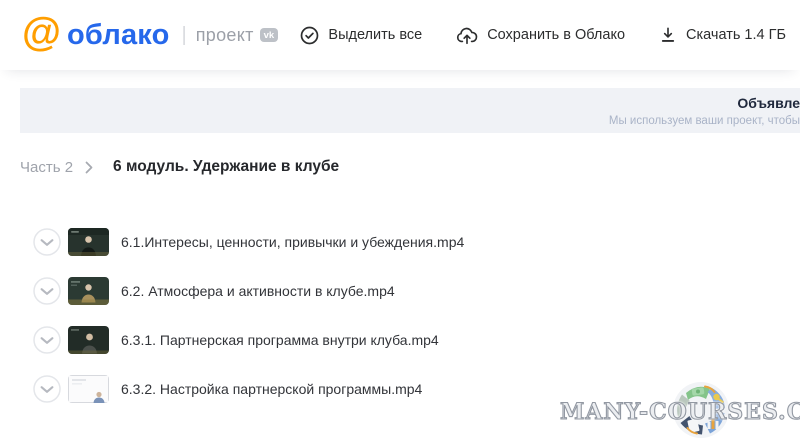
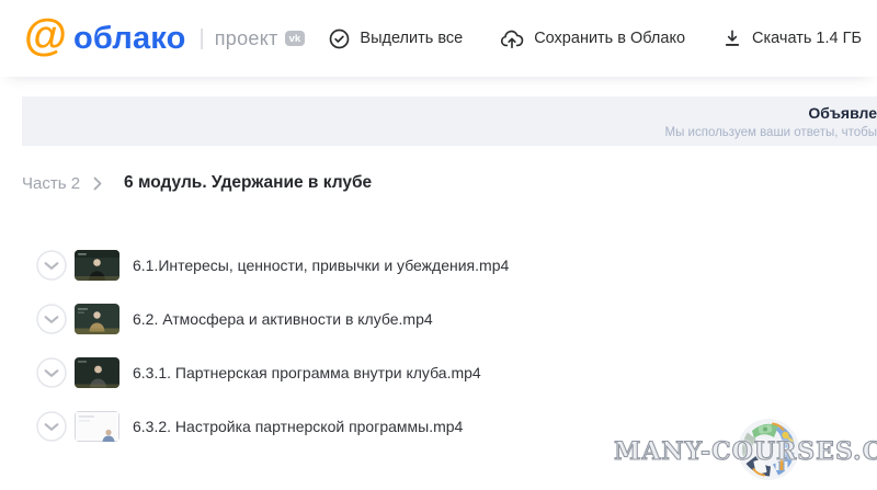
  @
  облако
  |
  проект
  vk
  Выделить все
  Сохранить в Облако
  Скачать 1.4 ГБ
  Объявле
- Мы используем ваши проект, чтобы
+ Мы используем ваши ответы, чтобы
  Часть 2
  6 модуль. Удержание в клубе
  6.1.Интересы, ценности, привычки и убеждения.mp4
  6.2. Атмосфера и активности в клубе.mp4
  6.3.1. Партнерская программа внутри клуба.mp4
  6.3.2. Настройка партнерской программы.mp4
  MANY-COURSES.C
